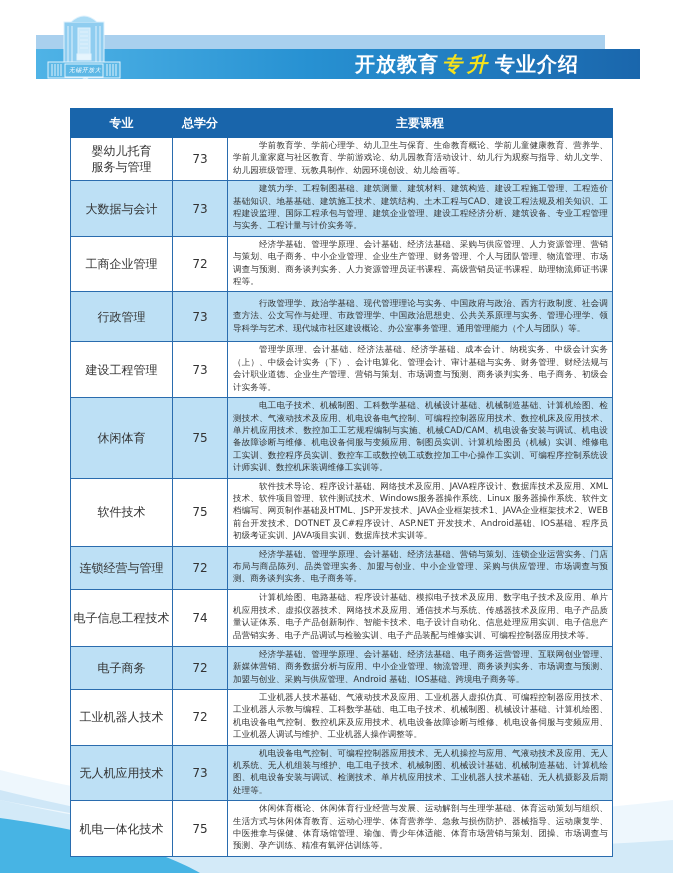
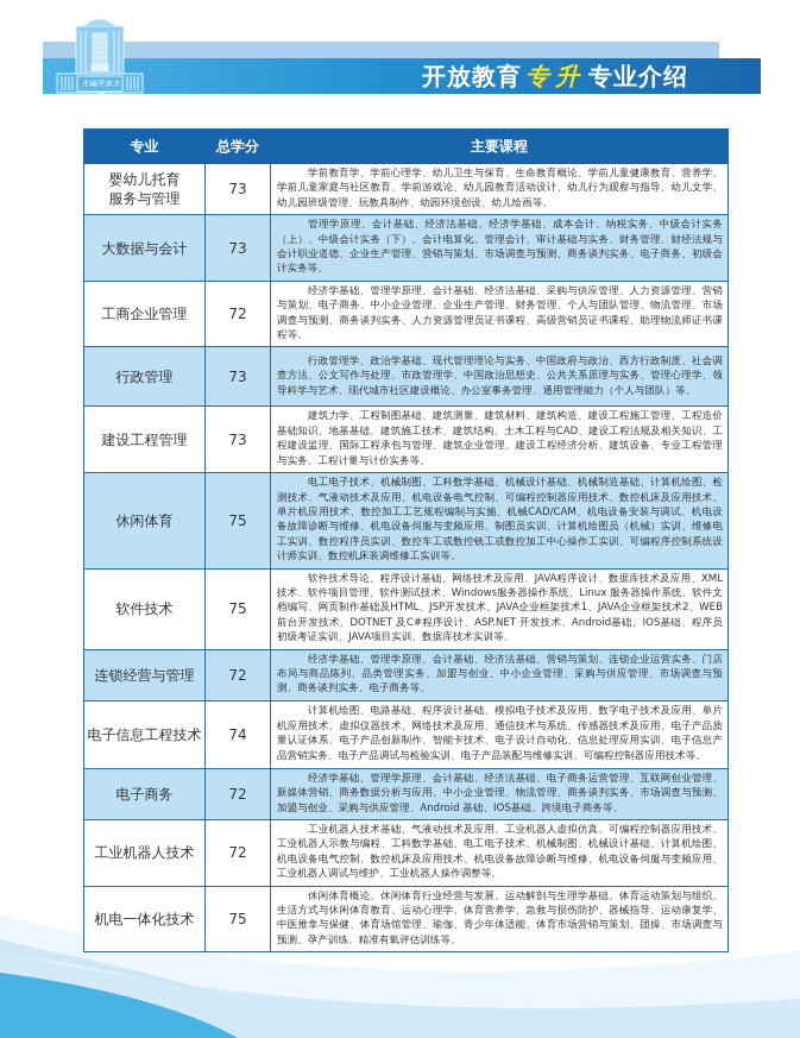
  开放教育 专升 专业介绍
  专业	总学分	主要课程
  婴幼儿托育服务与管理	73	学前教育学、学前心理学、幼儿卫生与保育、生命教育概论、学前儿童健康教育、营养学、学前儿童家庭与社区教育、学前游戏论、幼儿园教育活动设计、幼儿行为观察与指导、幼儿文学、幼儿园班级管理、玩教具制作、幼园环境创设、幼儿绘画等。
- 大数据与会计	73	建筑力学、工程制图基础、建筑测量、建筑材料、建筑构造、建设工程施工管理、工程造价基础知识、地基基础、建筑施工技术、建筑结构、土木工程与CAD、建设工程法规及相关知识、工程建设监理、国际工程承包与管理、建筑企业管理、建设工程经济分析、建筑设备、专业工程管理与实务、工程计量与计价实务等。
+ 大数据与会计	73	管理学原理、会计基础、经济法基础、经济学基础、成本会计、纳税实务、中级会计实务（上）、中级会计实务（下）、会计电算化、管理会计、审计基础与实务、财务管理、财经法规与会计职业道德、企业生产管理、营销与策划、市场调查与预测、商务谈判实务、电子商务、初级会计实务等。
  工商企业管理	72	经济学基础、管理学原理、会计基础、经济法基础、采购与供应管理、人力资源管理、营销与策划、电子商务、中小企业管理、企业生产管理、财务管理、个人与团队管理、物流管理、市场调查与预测、商务谈判实务、人力资源管理员证书课程、高级营销员证书课程、助理物流师证书课程等。
  行政管理	73	行政管理学、政治学基础、现代管理理论与实务、中国政府与政治、西方行政制度、社会调查方法、公文写作与处理、市政管理学、中国政治思想史、公共关系原理与实务、管理心理学、领导科学与艺术、现代城市社区建设概论、办公室事务管理、通用管理能力（个人与团队）等。
- 建设工程管理	73	管理学原理、会计基础、经济法基础、经济学基础、成本会计、纳税实务、中级会计实务（上）、中级会计实务（下）、会计电算化、管理会计、审计基础与实务、财务管理、财经法规与会计职业道德、企业生产管理、营销与策划、市场调查与预测、商务谈判实务、电子商务、初级会计实务等。
+ 建设工程管理	73	建筑力学、工程制图基础、建筑测量、建筑材料、建筑构造、建设工程施工管理、工程造价基础知识、地基基础、建筑施工技术、建筑结构、土木工程与CAD、建设工程法规及相关知识、工程建设监理、国际工程承包与管理、建筑企业管理、建设工程经济分析、建筑设备、专业工程管理与实务、工程计量与计价实务等。
  休闲体育	75	电工电子技术、机械制图、工科数学基础、机械设计基础、机械制造基础、计算机绘图、检测技术、气液动技术及应用、机电设备电气控制、可编程控制器应用技术、数控机床及应用技术、单片机应用技术、数控加工工艺规程编制与实施、机械CAD/CAM、机电设备安装与调试、机电设备故障诊断与维修、机电设备伺服与变频应用、制图员实训、计算机绘图员（机械）实训、维修电工实训、数控程序员实训、数控车工或数控铣工或数控加工中心操作工实训、可编程序控制系统设计师实训、数控机床装调维修工实训等。
  软件技术	75	软件技术导论、程序设计基础、网络技术及应用、JAVA程序设计、数据库技术及应用、XML 技术、软件项目管理、软件测试技术、Windows服务器操作系统、Linux 服务器操作系统、软件文档编写、网页制作基础及HTML、JSP开发技术、JAVA企业框架技术1、JAVA企业框架技术2、WEB前台开发技术、DOTNET 及C#程序设计、ASP.NET 开发技术、Android基础、IOS基础、程序员初级考证实训、JAVA项目实训、数据库技术实训等。
  连锁经营与管理	72	经济学基础、管理学原理、会计基础、经济法基础、营销与策划、连锁企业运营实务、门店布局与商品陈列、品类管理实务、加盟与创业、中小企业管理、采购与供应管理、市场调查与预测、商务谈判实务、电子商务等。
  电子信息工程技术	74	计算机绘图、电路基础、程序设计基础、模拟电子技术及应用、数字电子技术及应用、单片机应用技术、虚拟仪器技术、网络技术及应用、通信技术与系统、传感器技术及应用、电子产品质量认证体系、电子产品创新制作、智能卡技术、电子设计自动化、信息处理应用实训、电子信息产品营销实务、电子产品调试与检验实训、电子产品装配与维修实训、可编程控制器应用技术等。
  电子商务	72	经济学基础、管理学原理、会计基础、经济法基础、电子商务运营管理、互联网创业管理、新媒体营销、商务数据分析与应用、中小企业管理、物流管理、商务谈判实务、市场调查与预测、加盟与创业、采购与供应管理、Android 基础、IOS基础、跨境电子商务等。
  工业机器人技术	72	工业机器人技术基础、气液动技术及应用、工业机器人虚拟仿真、可编程控制器应用技术、工业机器人示教与编程、工科数学基础、电工电子技术、机械制图、机械设计基础、计算机绘图、机电设备电气控制、数控机床及应用技术、机电设备故障诊断与维修、机电设备伺服与变频应用、工业机器人调试与维护、工业机器人操作调整等。
- 无人机应用技术	73	机电设备电气控制、可编程控制器应用技术、无人机操控与应用、气液动技术及应用、无人机系统、无人机组装与维护、电工电子技术、机械制图、机械设计基础、机械制造基础、计算机绘图、机电设备安装与调试、检测技术、单片机应用技术、工业机器人技术基础、无人机摄影及后期处理等。
  机电一体化技术	75	休闲体育概论、休闲体育行业经营与发展、运动解剖与生理学基础、体育运动策划与组织、生活方式与休闲体育教育、运动心理学、体育营养学、急救与损伤防护、器械指导、运动康复学、中医推拿与保健、体育场馆管理、瑜伽、青少年体适能、体育市场营销与策划、团操、市场调查与预测、孕产训练、精准有氧评估训练等。
